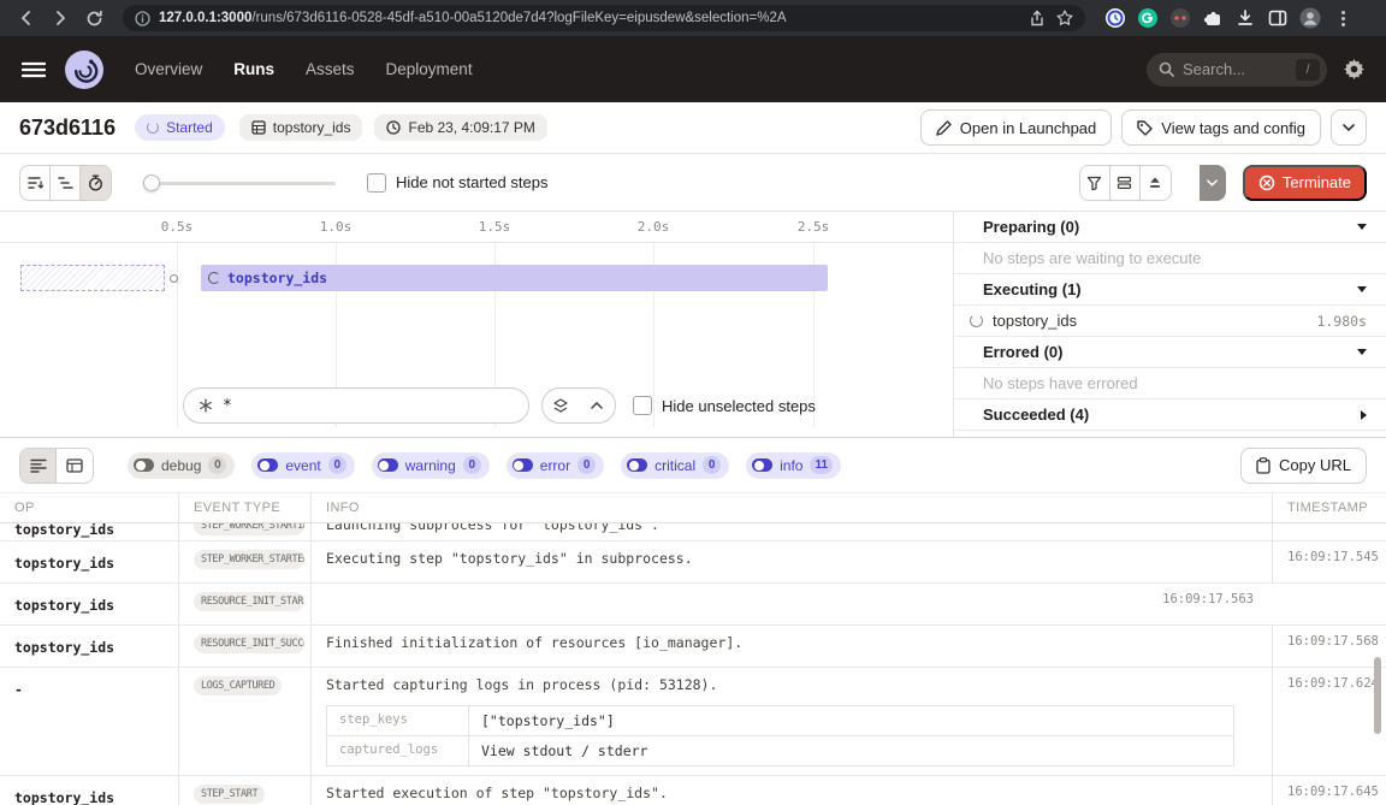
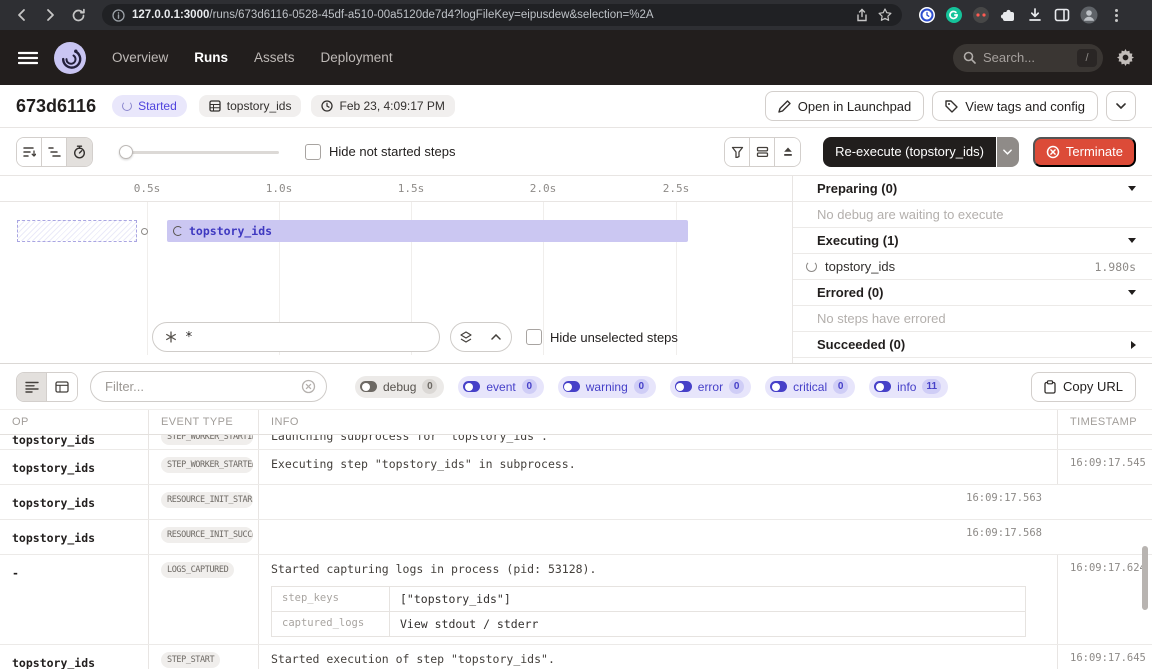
  127.0.0.1:3000/runs/673d6116-0528-45df-a510-00a5120de7d4?logFileKey=eipusdew&selection=%2A
  Overview
  Runs
  Assets
  Deployment
  Search...
  /
  673d6116
  Started
  topstory_ids
  Feb 23, 4:09:17 PM
  Open in Launchpad
  View tags and config
  Hide not started steps
+ Re-execute (topstory_ids)
  Terminate
  0.5s
  1.0s
  1.5s
  2.0s
  2.5s
  topstory_ids
  *
  Hide unselected steps
  Preparing (0)
- No steps are waiting to execute
+ No debug are waiting to execute
  Executing (1)
  topstory_ids
  1.980s
  Errored (0)
  No steps have errored
- Succeeded (4)
+ Succeeded (0)
+ Filter...
  debug
  0
  event
  0
  warning
  0
  error
  0
  critical
  0
  info
  11
  Copy URL
  OP
  EVENT TYPE
  INFO
  TIMESTAMP
  topstory_ids
  STEP_WORKER_STARTI
  Launching subprocess for "topstory_ids".
  topstory_ids
  STEP_WORKER_STARTE
  Executing step "topstory_ids" in subprocess.
  16:09:17.545
  topstory_ids
  RESOURCE_INIT_STAR
  16:09:17.563
  topstory_ids
  RESOURCE_INIT_SUCC
- Finished initialization of resources [io_manager].
  16:09:17.568
  -
  LOGS_CAPTURED
  Started capturing logs in process (pid: 53128).
  step_keys
  ["topstory_ids"]
  captured_logs
  View stdout / stderr
  16:09:17.62
  topstory_ids
  STEP_START
  Started execution of step "topstory_ids".
  16:09:17.645
